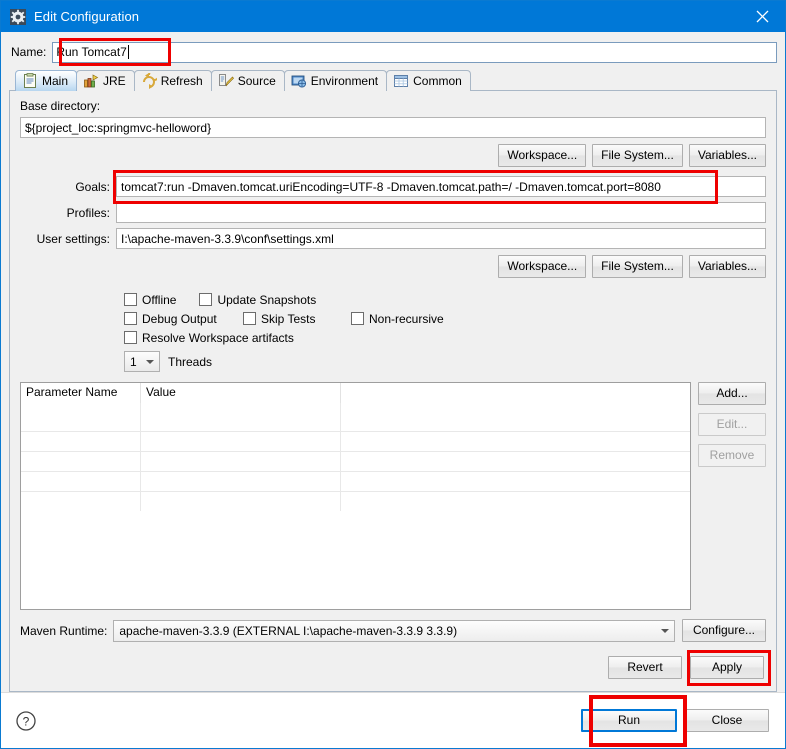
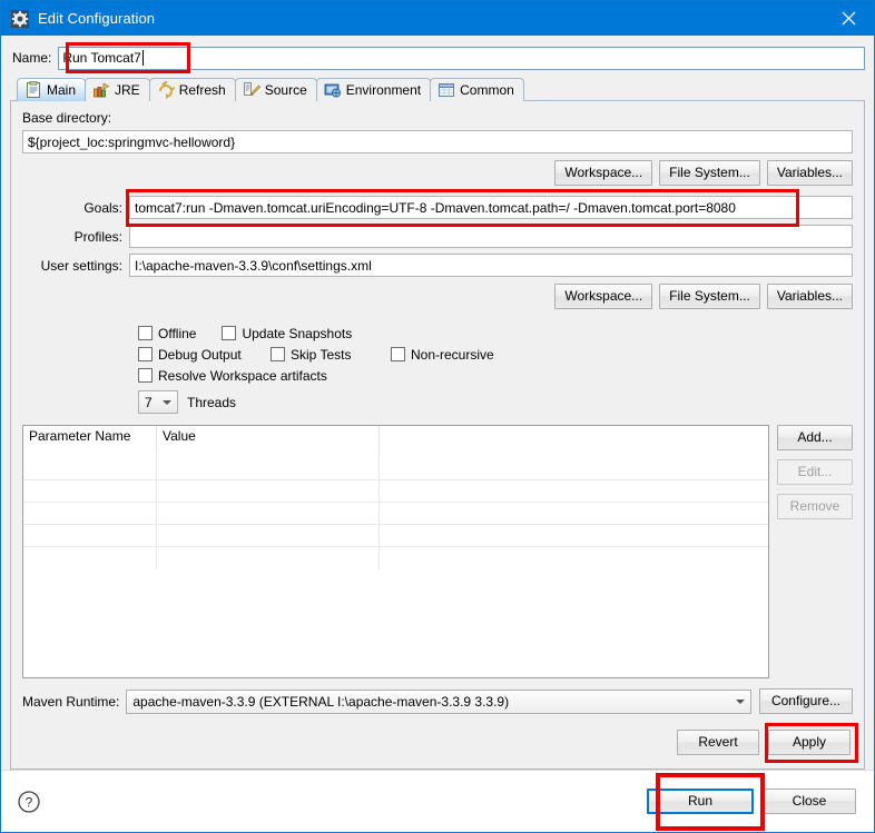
  Edit Configuration
  Name:
  Run Tomcat7
  Main
  JRE
  Refresh
  Source
  Environment
  Common
  Base directory:
  ${project_loc:springmvc-helloword}
  Workspace...
  File System...
  Variables...
  Goals:
  tomcat7:run -Dmaven.tomcat.uriEncoding=UTF-8 -Dmaven.tomcat.path=/ -Dmaven.tomcat.port=8080
  Profiles:
  User settings:
  I:\apache-maven-3.3.9\conf\settings.xml
  Workspace...
  File System...
  Variables...
  Offline
  Update Snapshots
  Debug Output
  Skip Tests
  Non-recursive
  Resolve Workspace artifacts
- 1
+ 7
  Threads
  Parameter Name
  Value
  Add...
  Edit...
  Remove
  Maven Runtime:
  apache-maven-3.3.9 (EXTERNAL I:\apache-maven-3.3.9 3.3.9)
  Configure...
  Revert
  Apply
  ?
  Run
  Close
